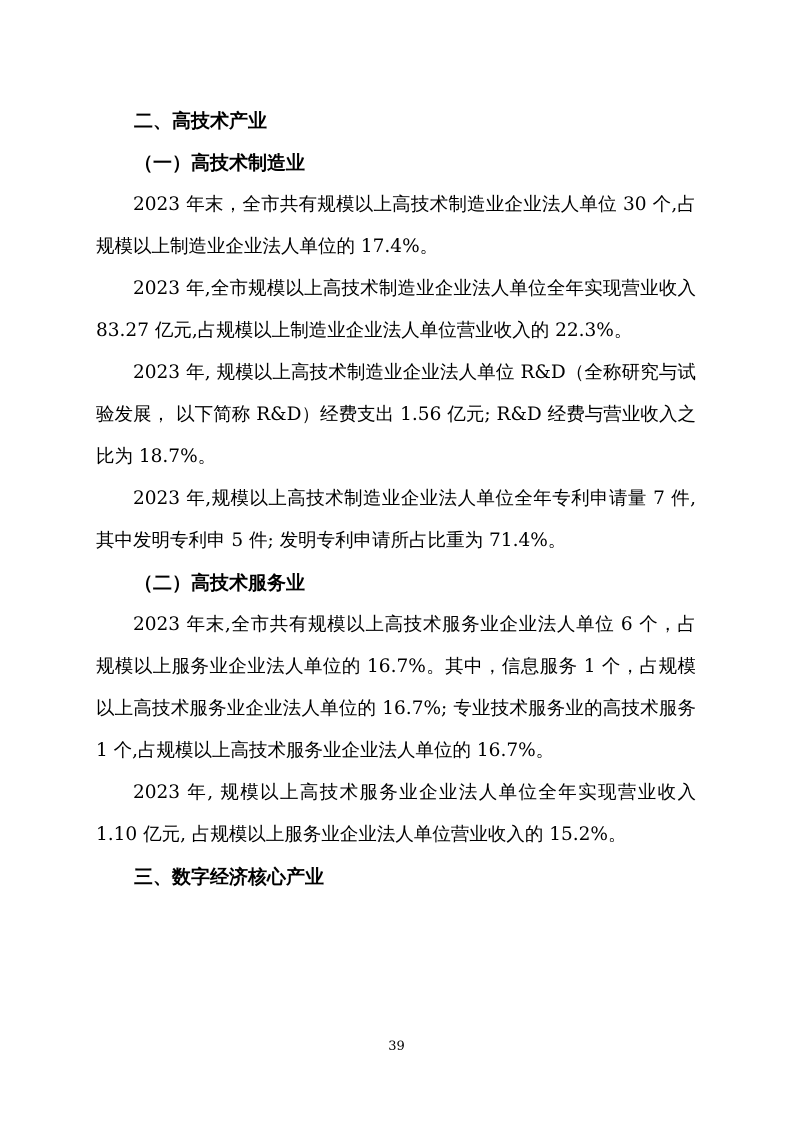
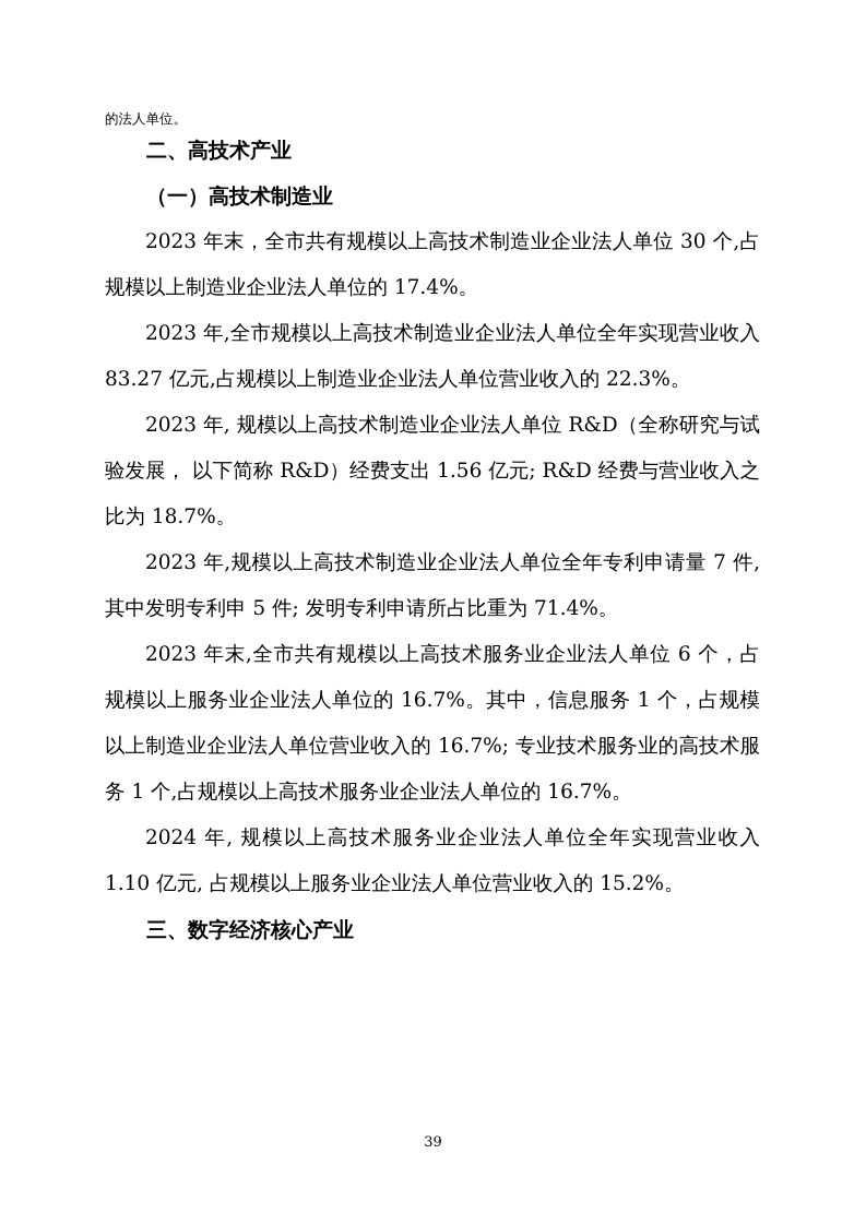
+ 的法人单位。
  二、高技术产业
  （一）高技术制造业
  2023 年末，全市共有规模以上高技术制造业企业法人单位 30 个,占规模以上制造业企业法人单位的 17.4%。
  2023 年,全市规模以上高技术制造业企业法人单位全年实现营业收入 83.27 亿元,占规模以上制造业企业法人单位营业收入的 22.3%。
  2023 年, 规模以上高技术制造业企业法人单位 R&D（全称研究与试验发展， 以下简称 R&D）经费支出 1.56 亿元; R&D 经费与营业收入之比为 18.7%。
  2023 年,规模以上高技术制造业企业法人单位全年专利申请量 7 件,其中发明专利申 5 件; 发明专利申请所占比重为 71.4%。
- （二）高技术服务业
- 2023 年末,全市共有规模以上高技术服务业企业法人单位 6 个，占规模以上服务业企业法人单位的 16.7%。其中，信息服务 1 个，占规模以上高技术服务业企业法人单位的 16.7%; 专业技术服务业的高技术服务 1 个,占规模以上高技术服务业企业法人单位的 16.7%。
+ 2023 年末,全市共有规模以上高技术服务业企业法人单位 6 个，占规模以上服务业企业法人单位的 16.7%。其中，信息服务 1 个，占规模以上制造业企业法人单位营业收入的 16.7%; 专业技术服务业的高技术服务 1 个,占规模以上高技术服务业企业法人单位的 16.7%。
- 2023 年, 规模以上高技术服务业企业法人单位全年实现营业收入 1.10 亿元, 占规模以上服务业企业法人单位营业收入的 15.2%。
+ 2024 年, 规模以上高技术服务业企业法人单位全年实现营业收入 1.10 亿元, 占规模以上服务业企业法人单位营业收入的 15.2%。
  三、数字经济核心产业
  39
